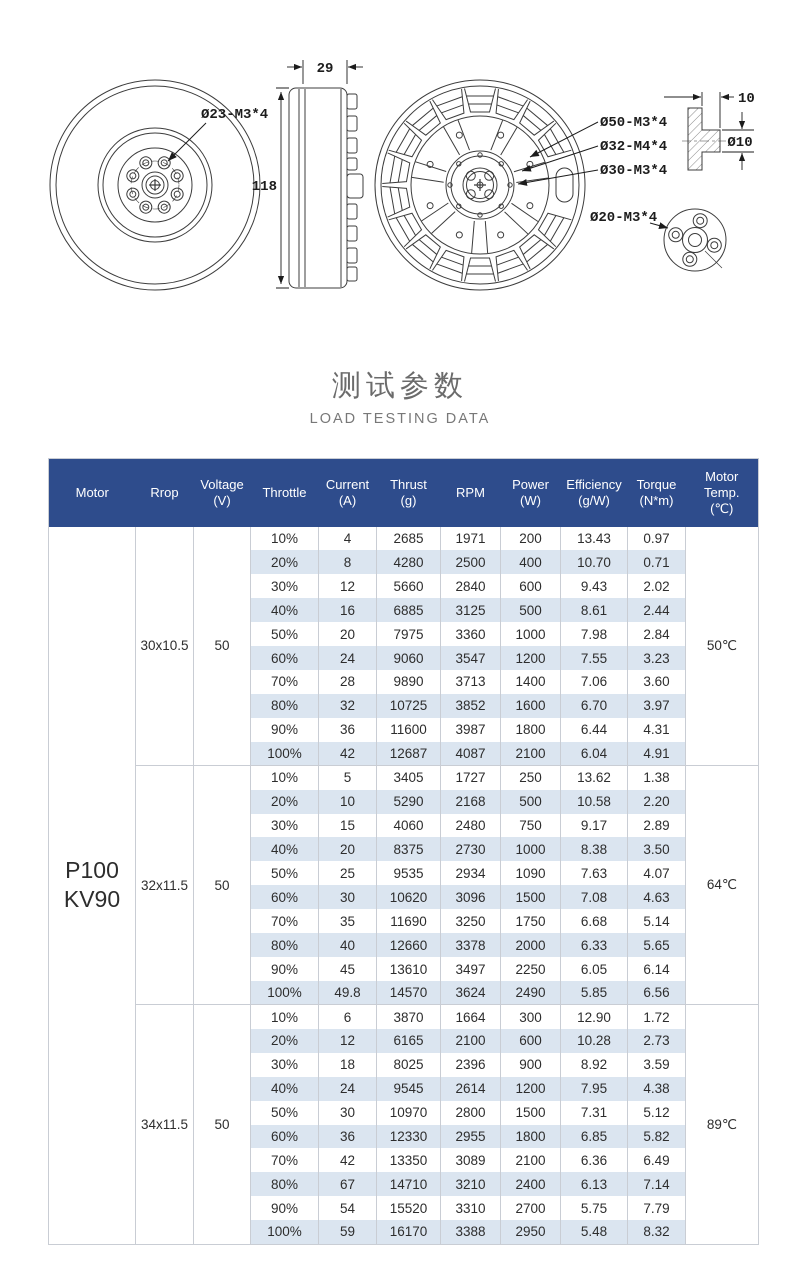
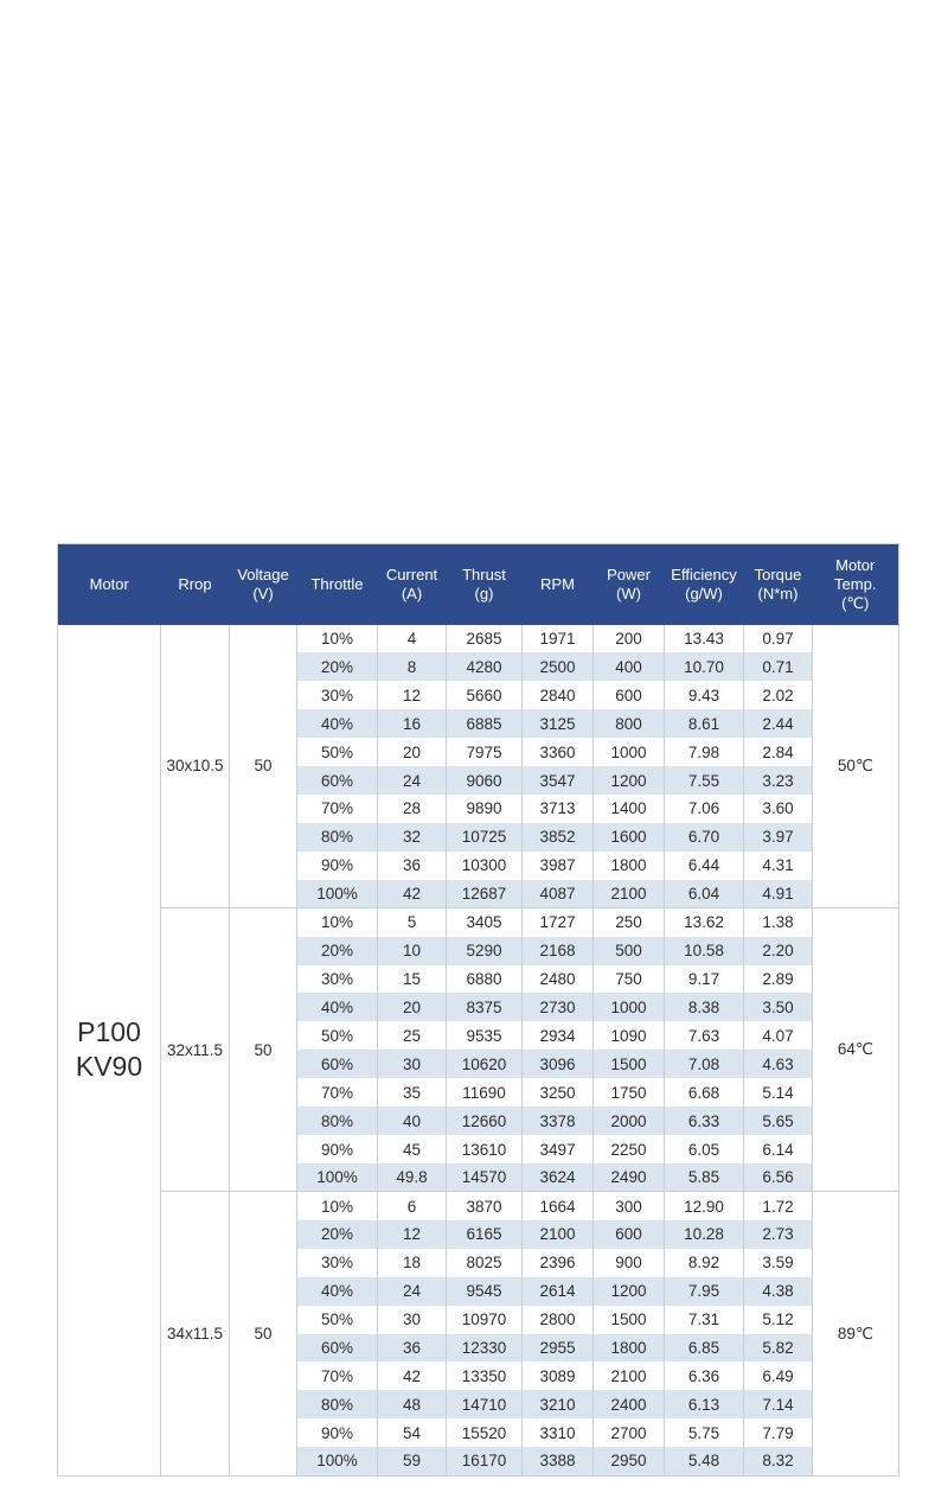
- Ø23-M3*4
- 29
- 118
- Ø50-M3*4
- Ø32-M4*4
- Ø30-M3*4
- 10
- Ø10
- Ø20-M3*4
- 测试参数
- LOAD TESTING DATA
  Motor	Rrop	Voltage(V)	Throttle	Current(A)	Thrust(g)	RPM	Power(W)	Efficiency(g/W)	Torque(N*m)	MotorTemp.(℃)
  P100KV90	30x10.5	50	10%	4	2685	1971	200	13.43	0.97	50℃
  20%	8	4280	2500	400	10.70	0.71
  30%	12	5660	2840	600	9.43	2.02
- 40%	16	6885	3125	500	8.61	2.44
+ 40%	16	6885	3125	800	8.61	2.44
  50%	20	7975	3360	1000	7.98	2.84
  60%	24	9060	3547	1200	7.55	3.23
  70%	28	9890	3713	1400	7.06	3.60
  80%	32	10725	3852	1600	6.70	3.97
- 90%	36	11600	3987	1800	6.44	4.31
+ 90%	36	10300	3987	1800	6.44	4.31
  100%	42	12687	4087	2100	6.04	4.91
  32x11.5	50	10%	5	3405	1727	250	13.62	1.38	64℃
  20%	10	5290	2168	500	10.58	2.20
- 30%	15	4060	2480	750	9.17	2.89
+ 30%	15	6880	2480	750	9.17	2.89
  40%	20	8375	2730	1000	8.38	3.50
  50%	25	9535	2934	1090	7.63	4.07
  60%	30	10620	3096	1500	7.08	4.63
  70%	35	11690	3250	1750	6.68	5.14
  80%	40	12660	3378	2000	6.33	5.65
  90%	45	13610	3497	2250	6.05	6.14
  100%	49.8	14570	3624	2490	5.85	6.56
  34x11.5	50	10%	6	3870	1664	300	12.90	1.72	89℃
  20%	12	6165	2100	600	10.28	2.73
  30%	18	8025	2396	900	8.92	3.59
  40%	24	9545	2614	1200	7.95	4.38
  50%	30	10970	2800	1500	7.31	5.12
  60%	36	12330	2955	1800	6.85	5.82
  70%	42	13350	3089	2100	6.36	6.49
- 80%	67	14710	3210	2400	6.13	7.14
+ 80%	48	14710	3210	2400	6.13	7.14
  90%	54	15520	3310	2700	5.75	7.79
  100%	59	16170	3388	2950	5.48	8.32
